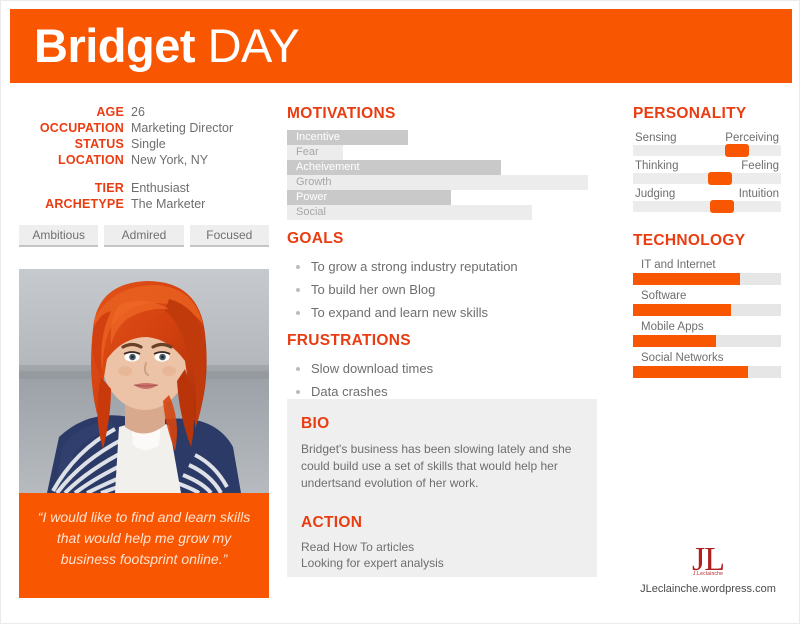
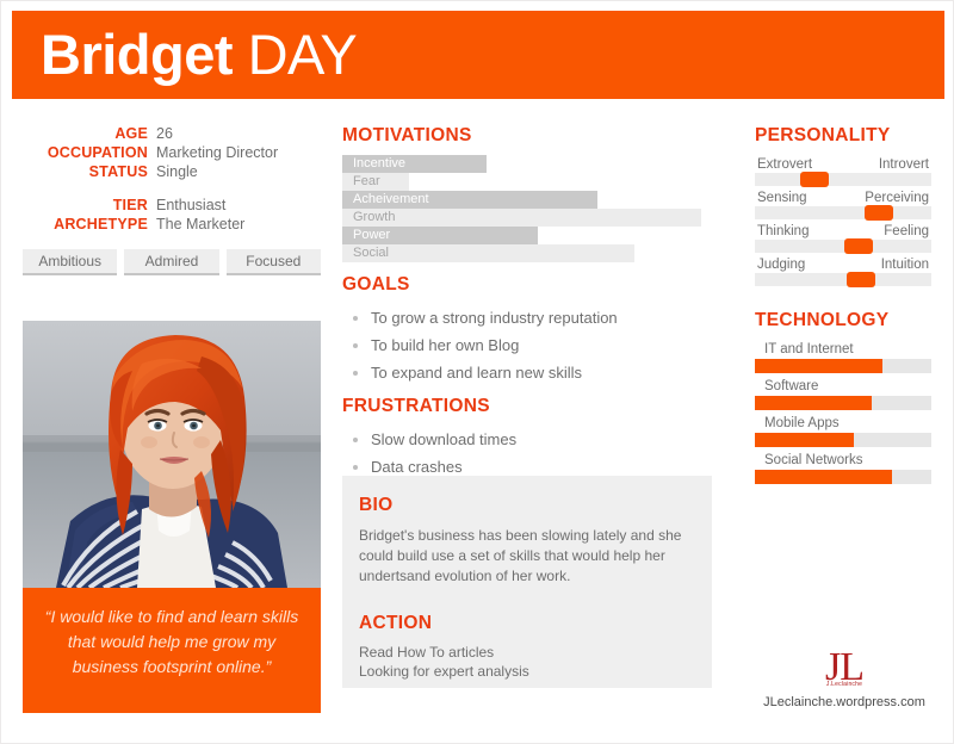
  Bridget DAY
  AGE
  26
  OCCUPATION
  Marketing Director
  STATUS
  Single
- LOCATION
- New York, NY
  TIER
  Enthusiast
  ARCHETYPE
  The Marketer
  Ambitious
  Admired
  Focused
  “I would like to find and learn skills that would help me grow my business footsprint online.”
  MOTIVATIONS
  Incentive
  Fear
  Acheivement
  Growth
  Power
  Social
  GOALS
  To grow a strong industry reputation
  To build her own Blog
  To expand and learn new skills
  FRUSTRATIONS
  Slow download times
  Data crashes
  BIO
  Bridget's business has been slowing lately and she could build use a set of skills that would help her undertsand evolution of her work.
  ACTION
  Read How To articles
  Looking for expert analysis
  PERSONALITY
+ Extrovert
+ Introvert
  Sensing
  Perceiving
  Thinking
  Feeling
  Judging
  Intuition
  TECHNOLOGY
  IT and Internet
  Software
  Mobile Apps
  Social Networks
  JL
  JLeclainche.wordpress.com
